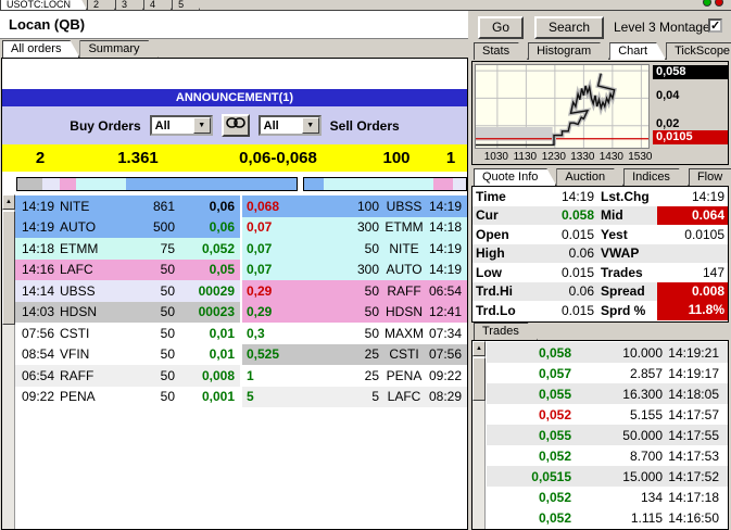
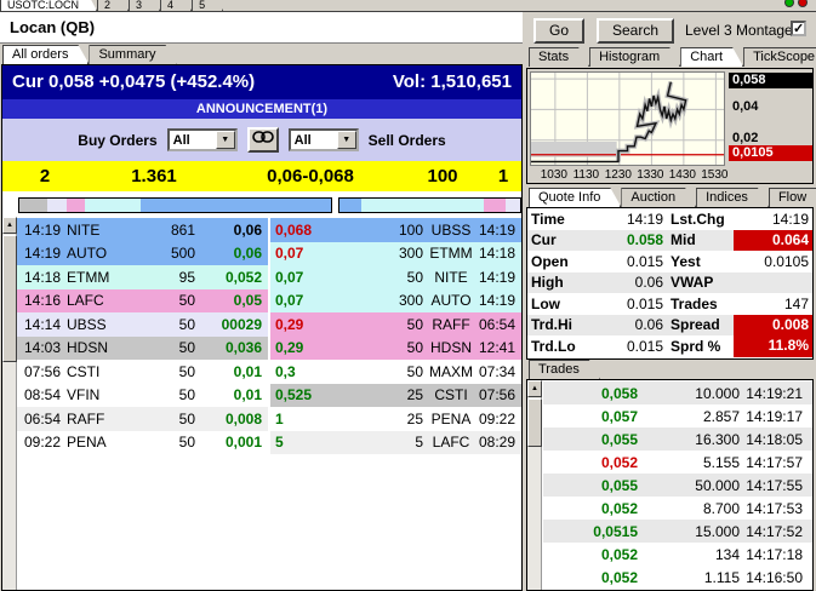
  USOTC:LOCN 2 3 4 5
  Locan (QB)
  All orders Summary
+ Cur 0,058 +0,0475 (+452.4%)
+ Vol: 1,510,651
  ANNOUNCEMENT(1)
  Buy Orders
  All
  All
  Sell Orders
  2
  1.361
  0,06-0,068
  100
  1
  14:19
  NITE
  861
  0,06
  14:19
  AUTO
  500
  0,06
  14:18
  ETMM
- 75
+ 95
  0,052
  14:16
  LAFC
  50
  0,05
  14:14
  UBSS
  50
  00029
  14:03
  HDSN
  50
- 00023
+ 0,036
  07:56
  CSTI
  50
  0,01
  08:54
  VFIN
  50
  0,01
  06:54
  RAFF
  50
  0,008
  09:22
  PENA
  50
  0,001
  0,068
  100
  UBSS
  14:19
  0,07
  300
  ETMM
  14:18
  0,07
  50
  NITE
  14:19
  0,07
  300
  AUTO
  14:19
  0,29
  50
  RAFF
  06:54
  0,29
  50
  HDSN
  12:41
  0,3
  50
  MAXM
  07:34
  0,525
  25
  CSTI
  07:56
  1
  25
  PENA
  09:22
  5
  5
  LAFC
  08:29
  Go
  Search
  Level 3 Montage
  ✓
  Stats Histogram Chart TickScope
  0,058
  0,04
  0,02
  0,0105
  1030
  1130
  1230
  1330
  1430
  1530
  Quote Info Auction Indices Flow
  Time
  14:19
  Lst.Chg
  14:19
  Cur
  0.058
  Mid
  0.064
  Open
  0.015
  Yest
  0.0105
  High
  0.06
  VWAP
  Low
  0.015
  Trades
  147
  Trd.Hi
  0.06
  Spread
  0.008
  Trd.Lo
  0.015
  Sprd %
  11.8%
  Trades
  0,058
  10.000
  14:19:21
  0,057
  2.857
  14:19:17
  0,055
  16.300
  14:18:05
  0,052
  5.155
  14:17:57
  0,055
  50.000
  14:17:55
  0,052
  8.700
  14:17:53
  0,0515
  15.000
  14:17:52
  0,052
  134
  14:17:18
  0,052
  1.115
  14:16:50
